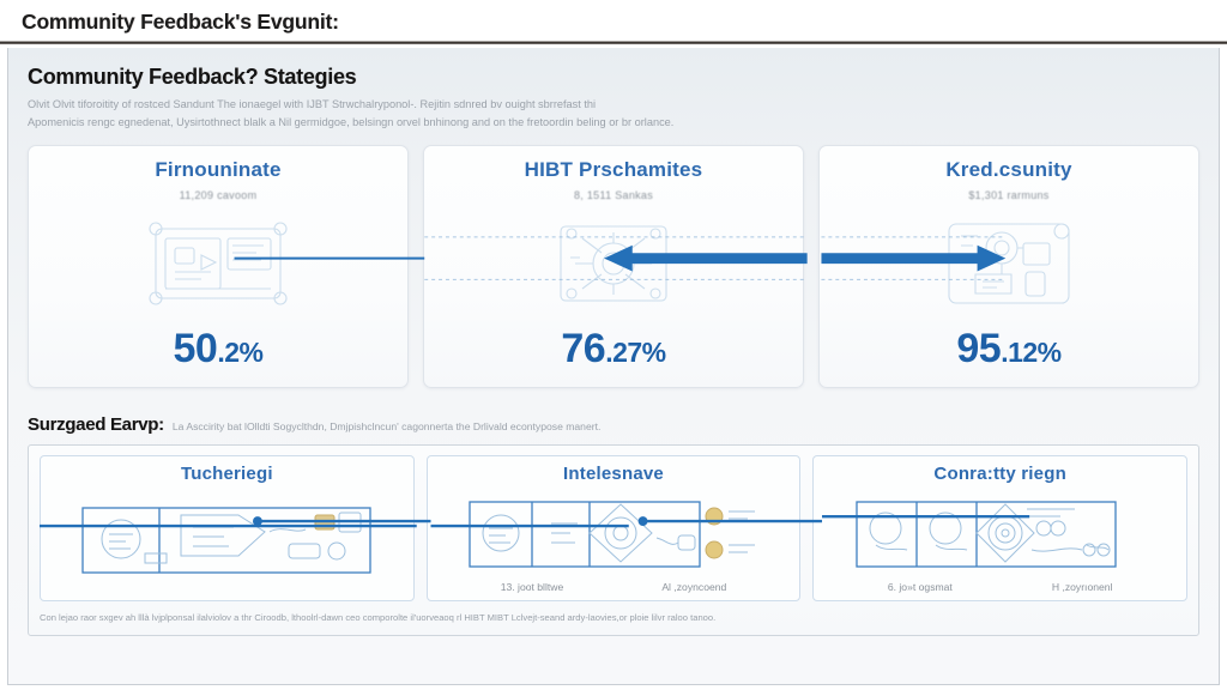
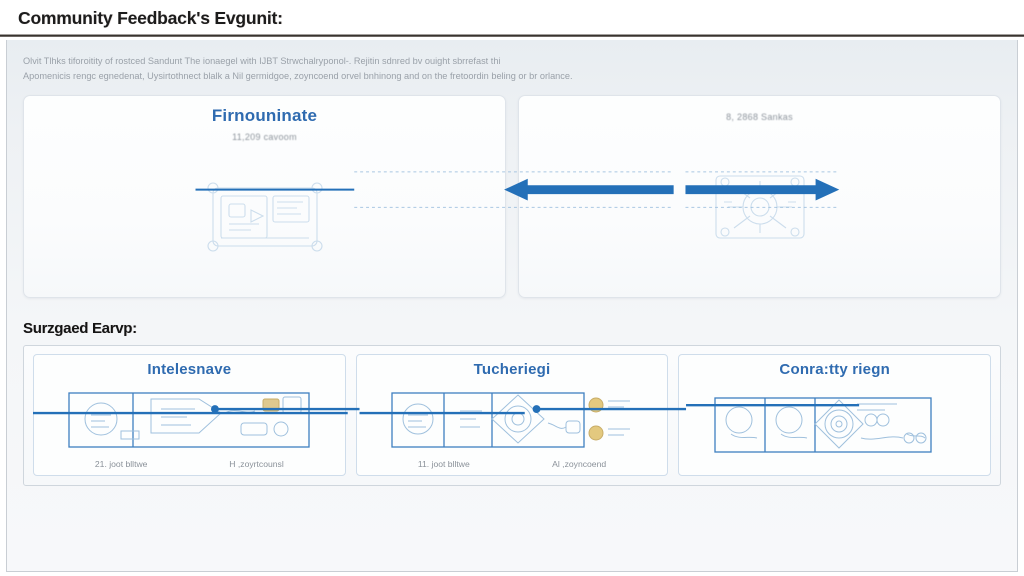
  Community Feedback's Evgunit:
- Community Feedback? Stategies
- Olvit Olvit tiforoitity of rostced Sandunt The ionaegel with IJBT Strwchalryponol-. Rejitin sdnred bv ouight sbrrefast thi
+ Olvit Tlhks tiforoitity of rostced Sandunt The ionaegel with IJBT Strwchalryponol-. Rejitin sdnred bv ouight sbrrefast thi
- Apomenicis rengc egnedenat, Uysirtothnect blalk a Nil germidgoe, belsingn orvel bnhinong and on the fretoordin beling or br orlance.
+ Apomenicis rengc egnedenat, Uysirtothnect blalk a Nil germidgoe, zoyncoend orvel bnhinong and on the fretoordin beling or br orlance.
  Firnouninate
  11,209 cavoom
- 50
- .2%
- HIBT Prschamites
- 8, 1511 Sankas
+ 8, 2868 Sankas
- 76
- .27%
- Kred.csunity
- $1,301 rarmuns
- 95
- .12%
  Surzgaed Earvp:
- La Asccirity bat lOlldti Sogyclthdn, Dmjpishclncun' cagonnerta the Drlivald econtypose manert.
- Tucheriegi
+ Intelesnave
+ 21. joot blltwe
+ H ,zoyrtcounsl
- Intelesnave
+ Tucheriegi
- 13. joot blltwe
+ 11. joot blltwe
  Al ,zoyncoend
  Conra:tty riegn
- 6. jo»t ogsmat
- H ,zoyrıonenl
- Con lejao raor sxgev ah lllà lvjplponsal ilalviolov a thr Ciroodb, lthoolrl-dawn ceo comporolte il'uorveaoq rl HIBT MIBT Lclvejt-seand ardy-laovies,or ploie lilvr raloo tanoo.
